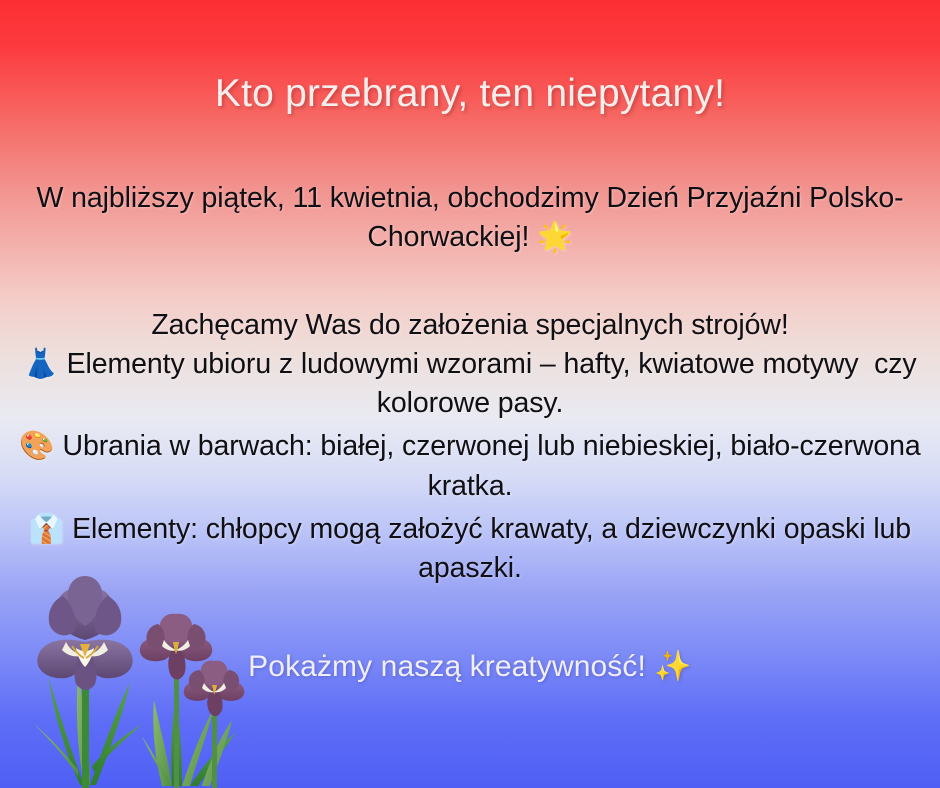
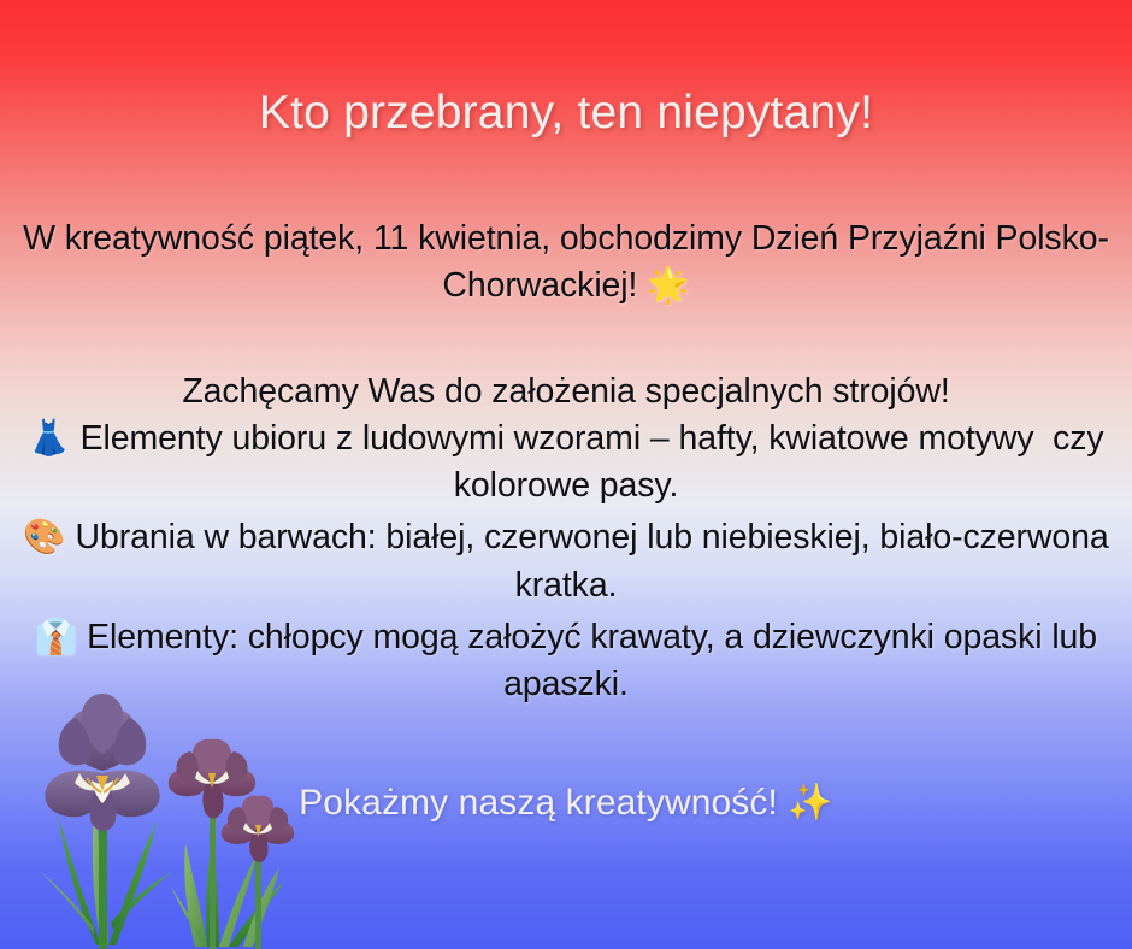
  Kto przebrany, ten niepytany!
- W najbliższy piątek, 11 kwietnia, obchodzimy Dzień Przyjaźni Polsko-Chorwackiej! 🌟
+ W kreatywność piątek, 11 kwietnia, obchodzimy Dzień Przyjaźni Polsko-Chorwackiej! 🌟
  Zachęcamy Was do założenia specjalnych strojów!
  👗 Elementy ubioru z ludowymi wzorami – hafty, kwiatowe motywy czy kolorowe pasy.
  🎨 Ubrania w barwach: białej, czerwonej lub niebieskiej, biało-czerwona kratka.
  👔 Elementy: chłopcy mogą założyć krawaty, a dziewczynki opaski lub apaszki.
  Pokażmy naszą kreatywność! ✨
